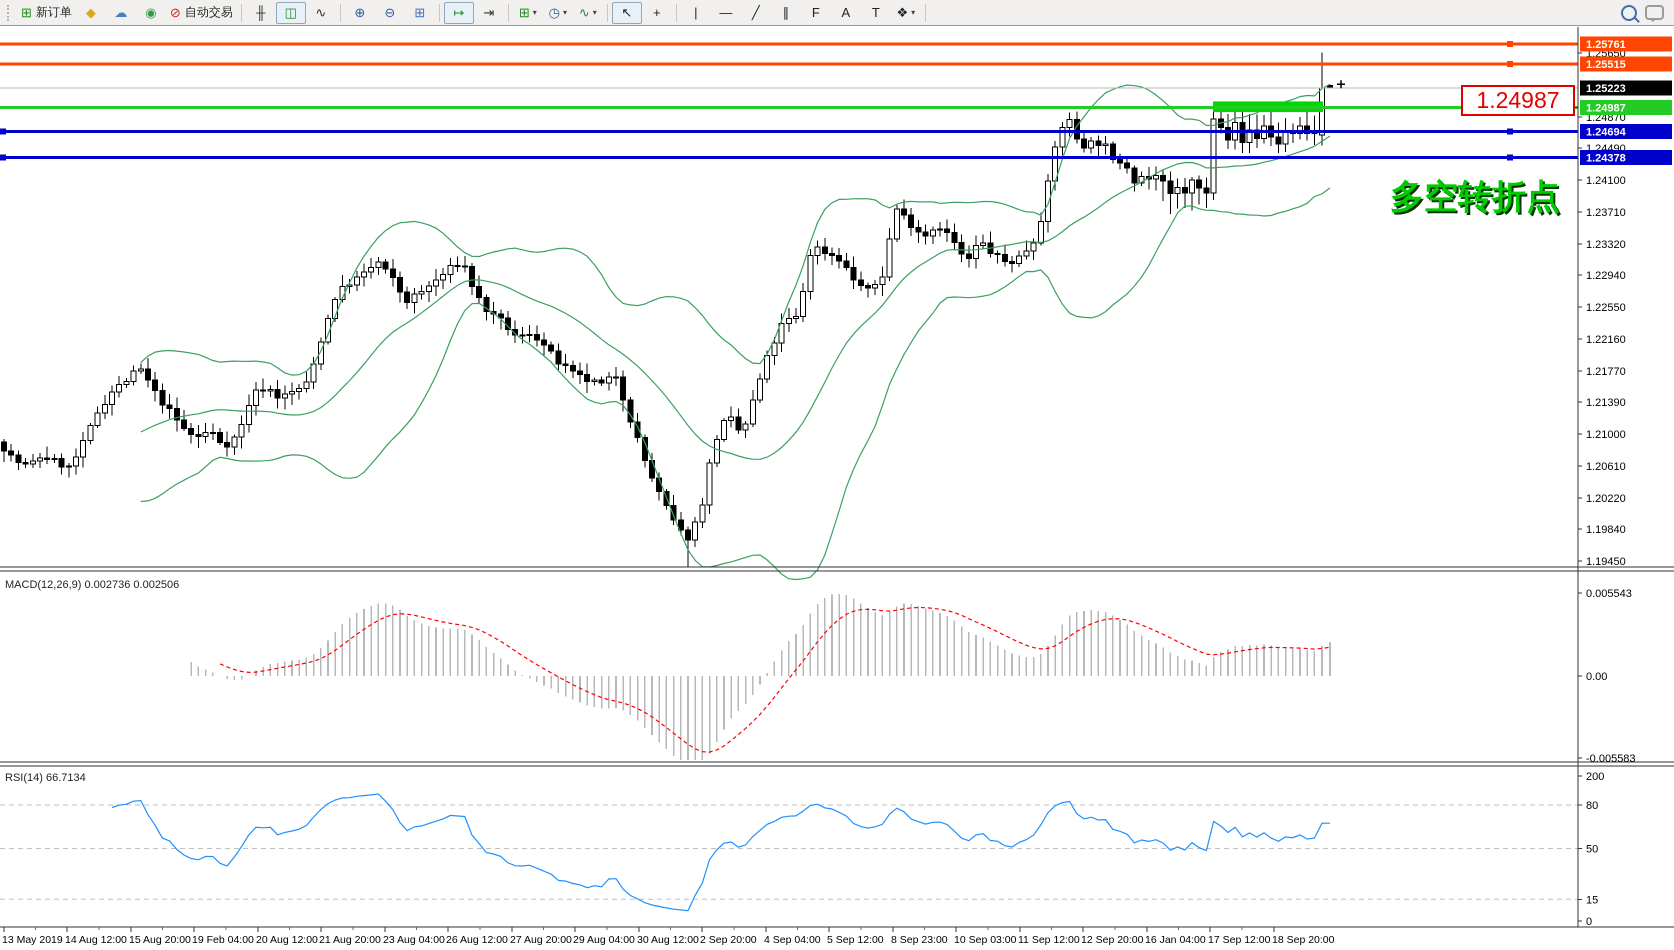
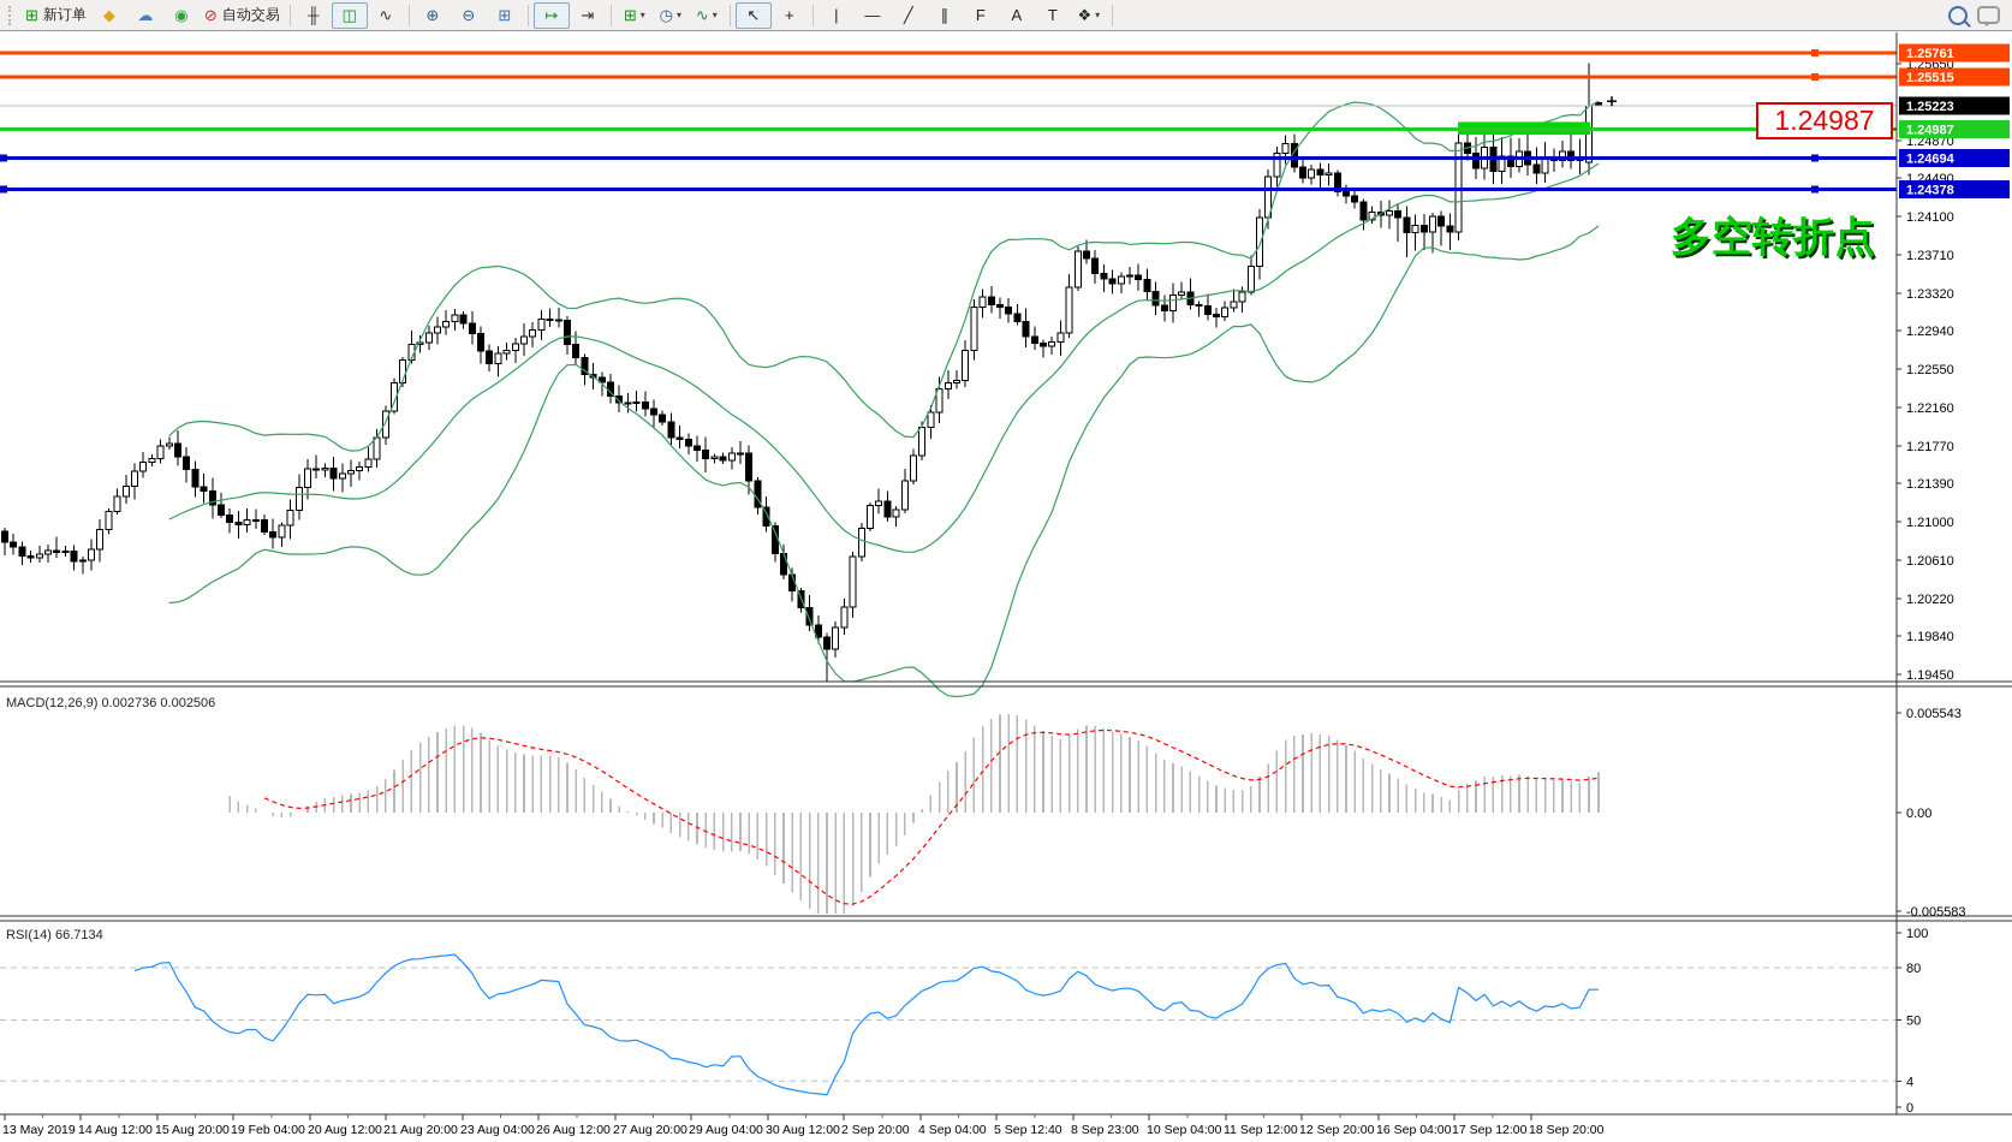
  ⊞
  新订单
  ◆
  ☁
  ◉
  ⊘
  自动交易
  ╫
  ◫
  ∿
  ⊕
  ⊖
  ⊞
  ↦
  ⇥
  ⊞
  ▾
  ◷
  ▾
  ∿
  ▾
  ↖
  +
  |
  —
  ╱
  ∥
  F
  A
  T
  ❖
  ▾
  多空转折点
  MACD(12,26,9) 0.002736 0.002506
  RSI(14) 66.7134
  1.25650
  1.24870
  1.24490
  1.24100
  1.23710
  1.23320
  1.22940
  1.22550
  1.22160
  1.21770
  1.21390
  1.21000
  1.20610
  1.20220
  1.19840
  1.19450
  1.25761
  1.25515
  1.24987
  1.24694
  1.24378
  1.25223
  0.005543
  0.00
  -0.005583
- 200
+ 100
  80
  50
- 15
+ 4
  0
  13 May 2019
  14 Aug 12:00
  15 Aug 20:00
  19 Feb 04:00
  20 Aug 12:00
  21 Aug 20:00
  23 Aug 04:00
  26 Aug 12:00
  27 Aug 20:00
  29 Aug 04:00
  30 Aug 12:00
  2 Sep 20:00
  4 Sep 04:00
- 5 Sep 12:00
+ 5 Sep 12:40
  8 Sep 23:00
- 10 Sep 03:00
+ 10 Sep 04:00
  11 Sep 12:00
  12 Sep 20:00
- 16 Jan 04:00
+ 16 Sep 04:00
  17 Sep 12:00
  18 Sep 20:00
  1.24987
